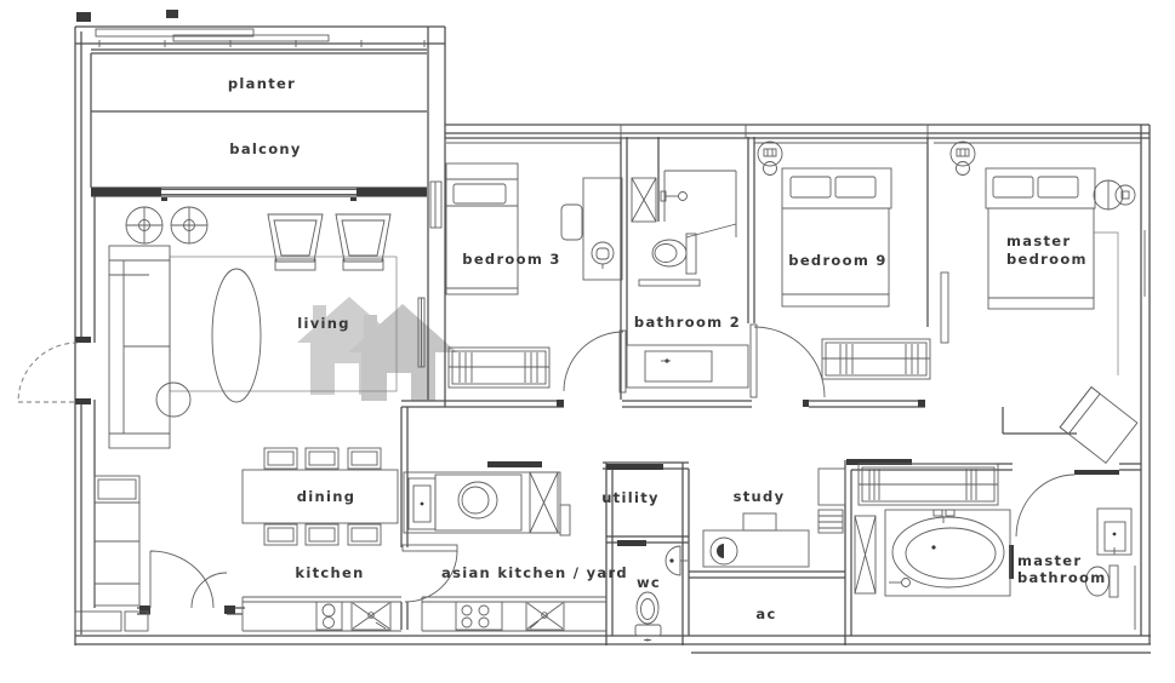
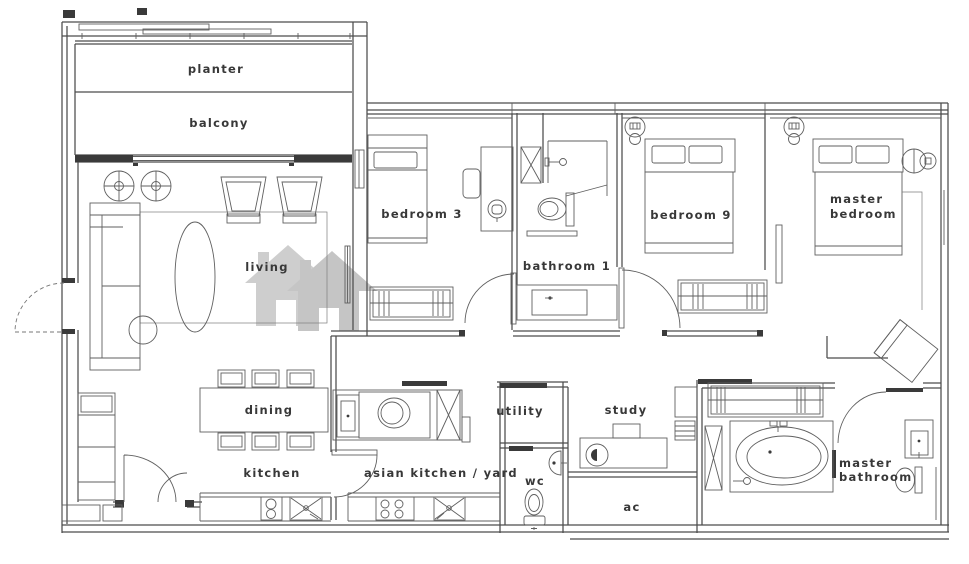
  planter
  balcony
  living
  bedroom 3
- bathroom 2
+ bathroom 1
  bedroom 9
  master
  bedroom
  dining
  kitchen
  asian kitchen / yard
  utility
  study
  wc
  ac
  master
  bathroom
